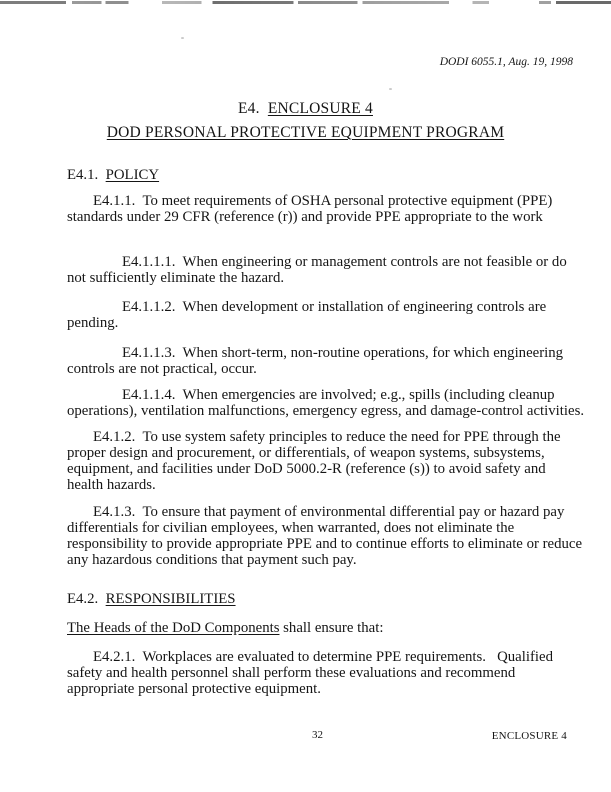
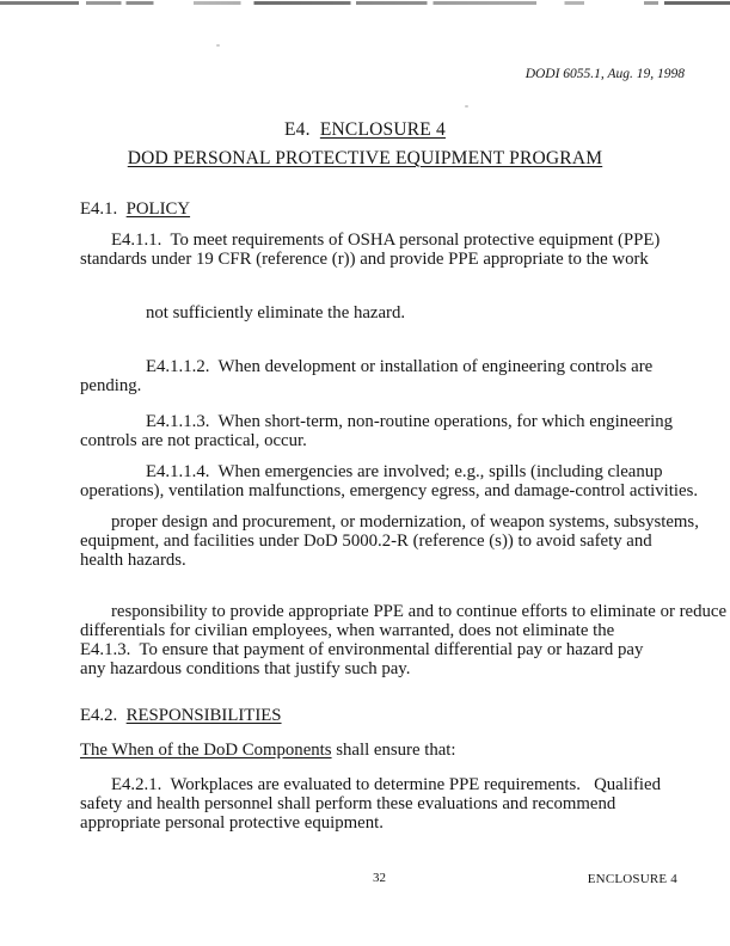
  DODI 6055.1, Aug. 19, 1998
  E4. ENCLOSURE 4
  DOD PERSONAL PROTECTIVE EQUIPMENT PROGRAM
  E4.1. POLICY
  E4.1.1. To meet requirements of OSHA personal protective equipment (PPE)
- standards under 29 CFR (reference (r)) and provide PPE appropriate to the work
+ standards under 19 CFR (reference (r)) and provide PPE appropriate to the work
- E4.1.1.1. When engineering or management controls are not feasible or do
  not sufficiently eliminate the hazard.
  E4.1.1.2. When development or installation of engineering controls are
  pending.
  E4.1.1.3. When short-term, non-routine operations, for which engineering
  controls are not practical, occur.
  E4.1.1.4. When emergencies are involved; e.g., spills (including cleanup
  operations), ventilation malfunctions, emergency egress, and damage-control activities.
- E4.1.2. To use system safety principles to reduce the need for PPE through the
- proper design and procurement, or differentials, of weapon systems, subsystems,
+ proper design and procurement, or modernization, of weapon systems, subsystems,
  equipment, and facilities under DoD 5000.2-R (reference (s)) to avoid safety and
  health hazards.
- E4.1.3. To ensure that payment of environmental differential pay or hazard pay
+ responsibility to provide appropriate PPE and to continue efforts to eliminate or reduce
  differentials for civilian employees, when warranted, does not eliminate the
- responsibility to provide appropriate PPE and to continue efforts to eliminate or reduce
+ E4.1.3. To ensure that payment of environmental differential pay or hazard pay
- any hazardous conditions that payment such pay.
+ any hazardous conditions that justify such pay.
  E4.2. RESPONSIBILITIES
- The Heads of the DoD Components shall ensure that:
+ The When of the DoD Components shall ensure that:
  E4.2.1. Workplaces are evaluated to determine PPE requirements. Qualified
  safety and health personnel shall perform these evaluations and recommend
  appropriate personal protective equipment.
  32
  ENCLOSURE 4
